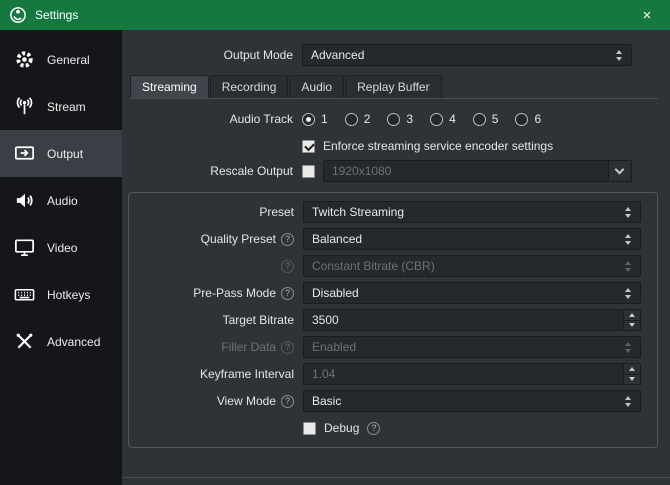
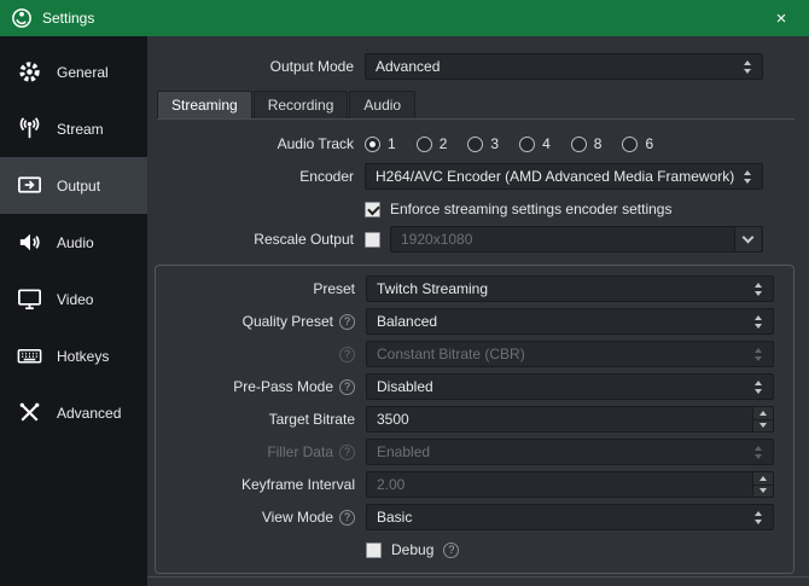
  Settings
  ×
  General
  Stream
  Output
  Audio
  Video
  Hotkeys
  Advanced
  Output Mode
  Advanced
  Streaming
  Recording
  Audio
- Replay Buffer
  Audio Track
  1
  2
  3
  4
- 5
+ 8
  6
+ Encoder
+ H264/AVC Encoder (AMD Advanced Media Framework)
- Enforce streaming service encoder settings
+ Enforce streaming settings encoder settings
  Rescale Output
  1920x1080
  Preset
  Twitch Streaming
  Quality Preset
  ?
  Balanced
  ?
  Constant Bitrate (CBR)
  Pre-Pass Mode
  ?
  Disabled
  Target Bitrate
  3500
  Filler Data
  ?
  Enabled
  Keyframe Interval
- 1.04
+ 2.00
  View Mode
  ?
  Basic
  Debug
  ?
